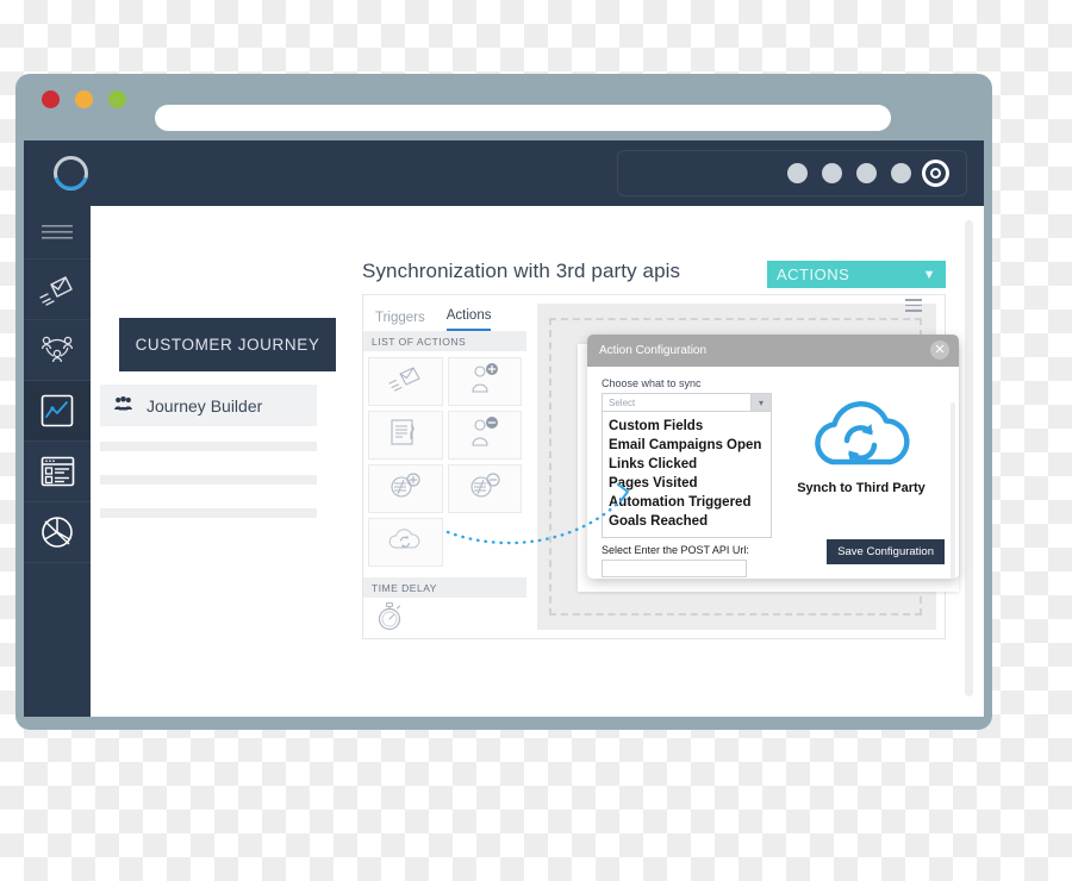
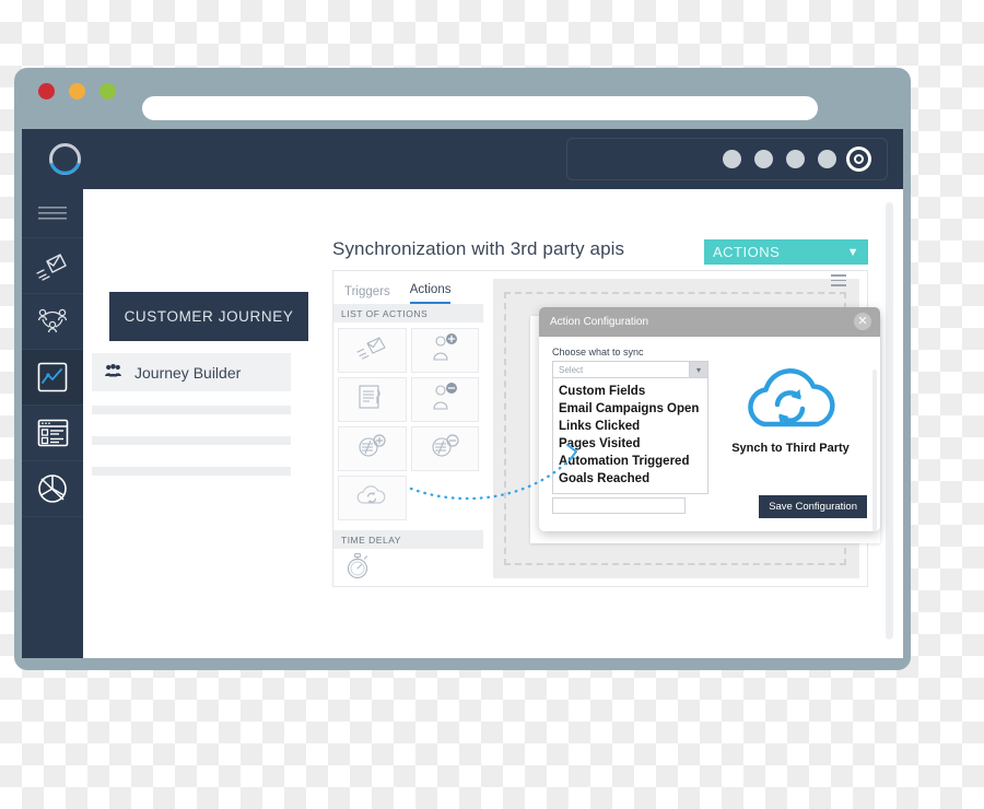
  CUSTOMER JOURNEY
  Journey Builder
  Synchronization with 3rd party apis
  ACTIONS
  ▼
  Triggers
  Actions
  LIST OF ACTIONS
  TIME DELAY
  Action Configuration
  ✕
  Choose what to sync
  Select
  ▾
  Custom Fields
  Email Campaigns Open
  Links Clicked
  Pages Visited
  Automation Triggered
  Goals Reached
- Select Enter the POST API Url:
  Synch to Third Party
  Save Configuration
